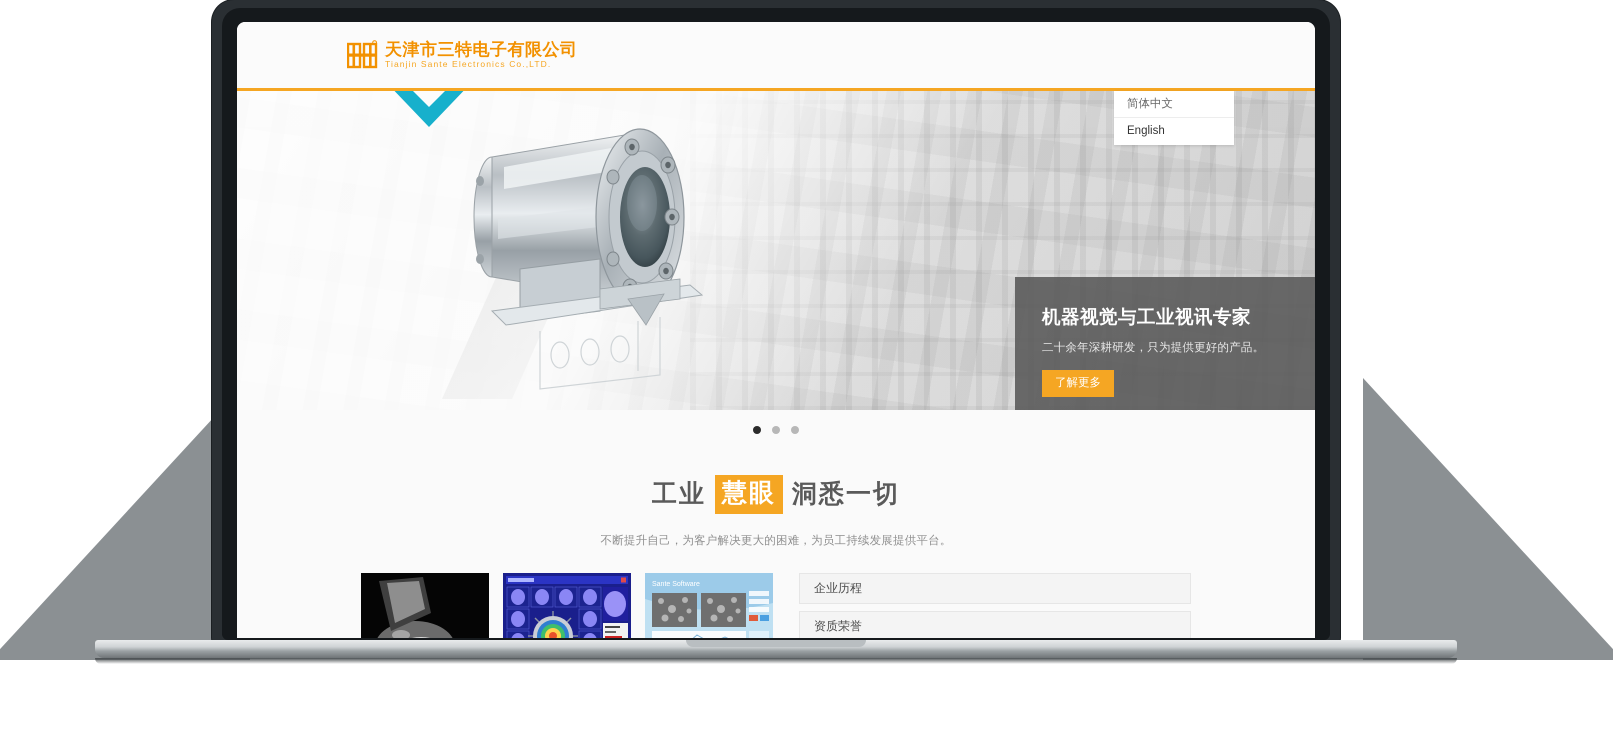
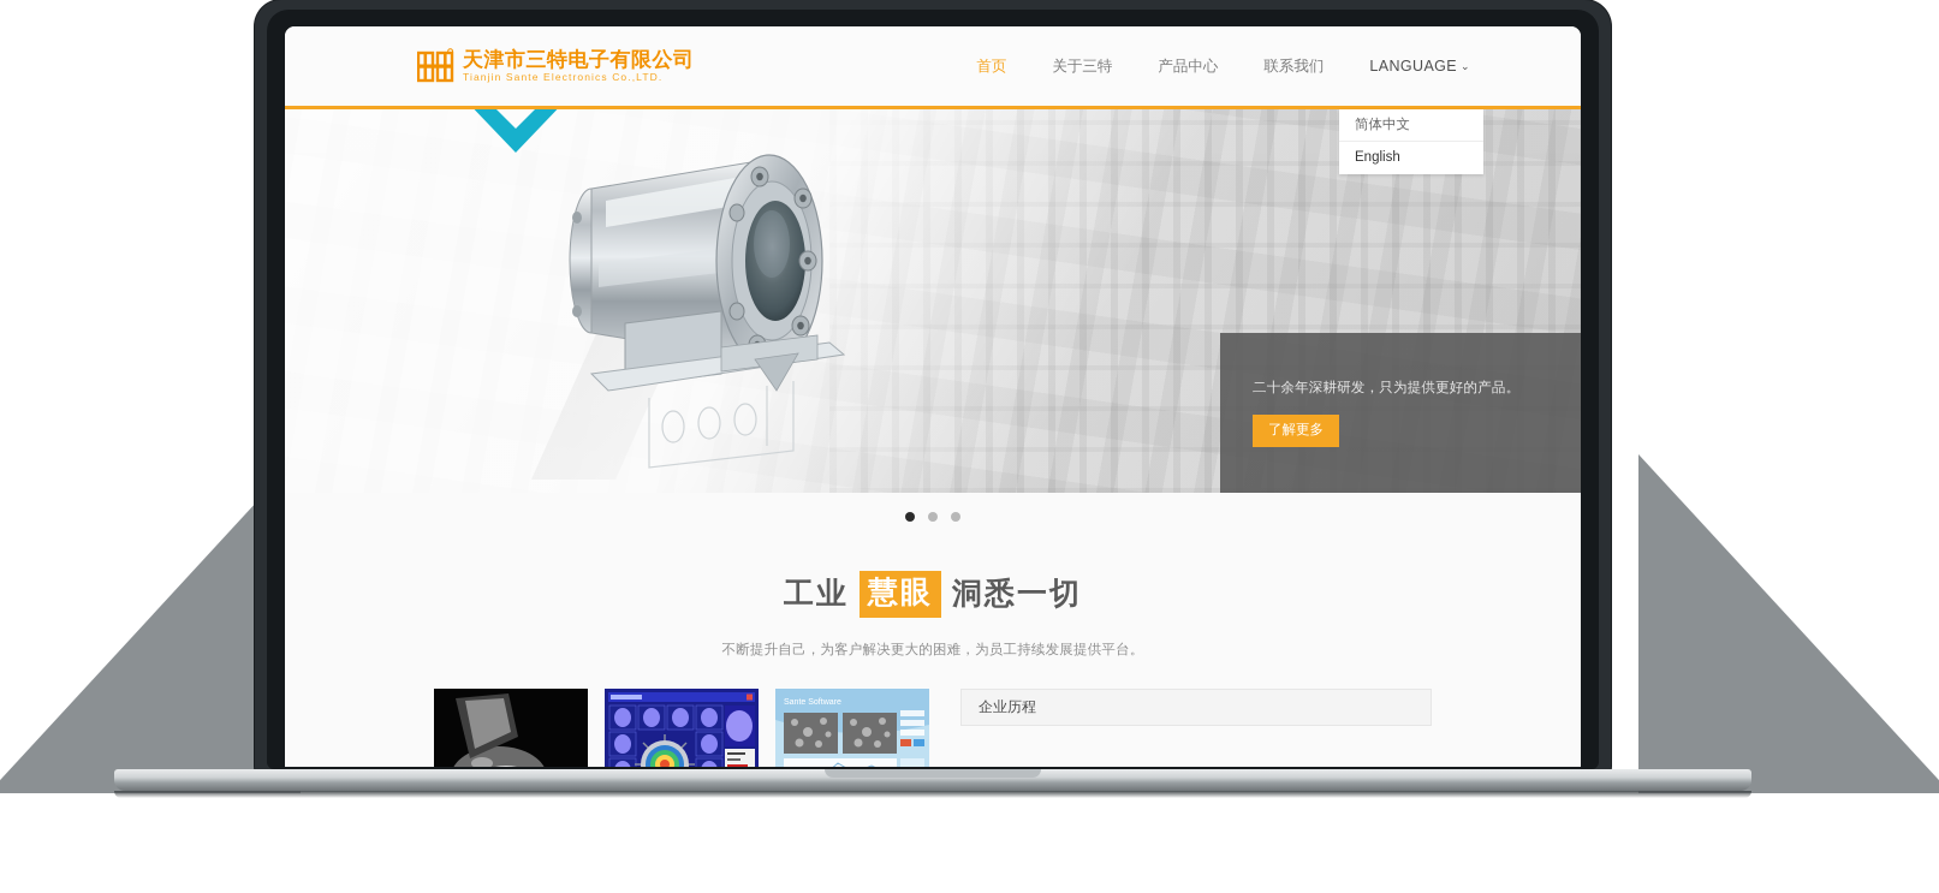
  天津市三特电子有限公司
  Tianjin Sante Electronics Co.,LTD.
+ 首页
+ 关于三特
+ 产品中心
+ 联系我们
+ LANGUAGE
+ ⌄
  简体中文
  English
- 机器视觉与工业视讯专家
  二十余年深耕研发，只为提供更好的产品。
  了解更多
  工业
  慧眼
  洞悉一切
  不断提升自己，为客户解决更大的困难，为员工持续发展提供平台。
  企业历程
- 资质荣誉
